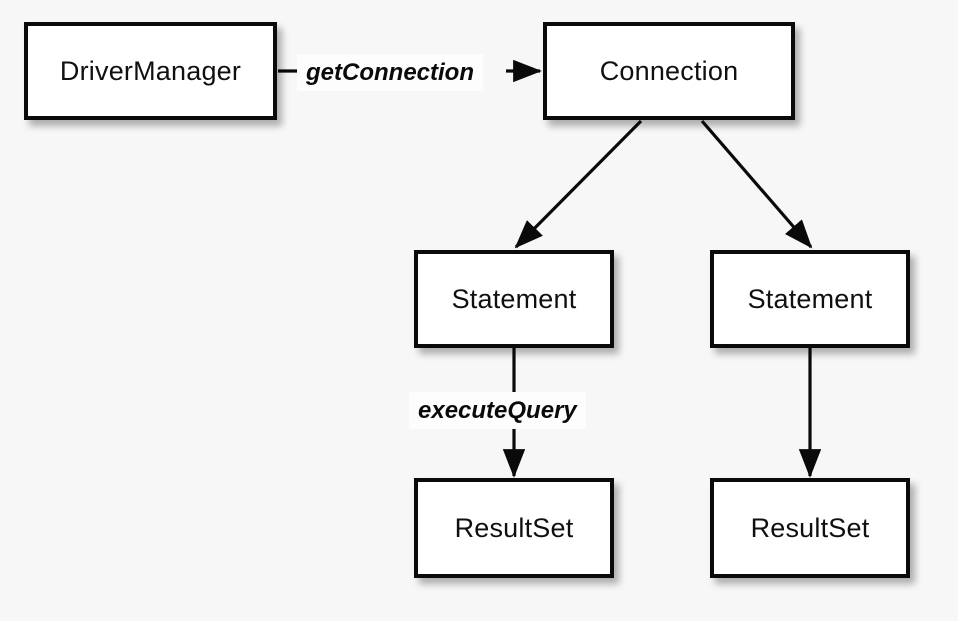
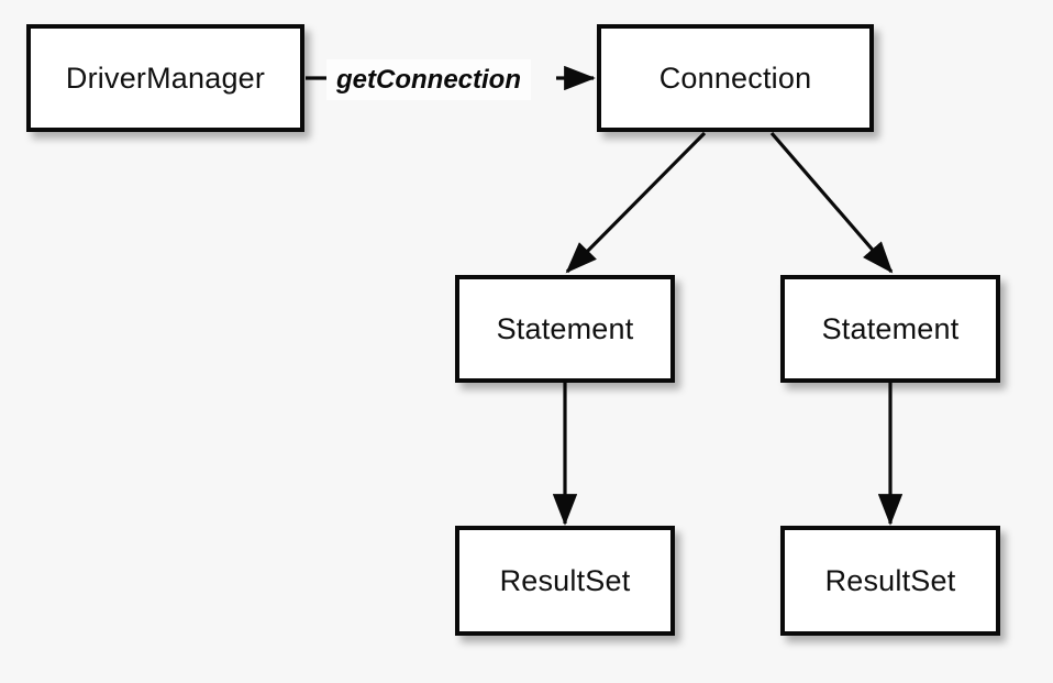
  DriverManager
  Connection
  Statement
  Statement
  ResultSet
  ResultSet
  getConnection
- executeQuery
